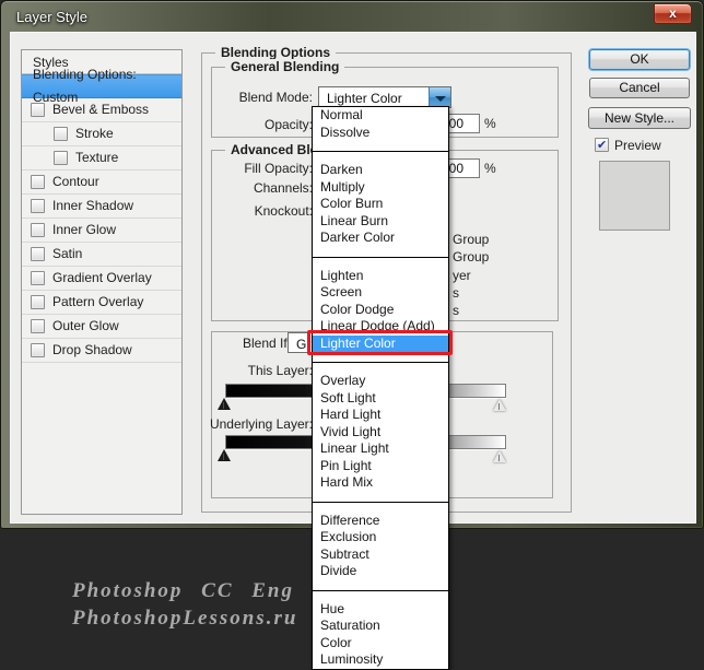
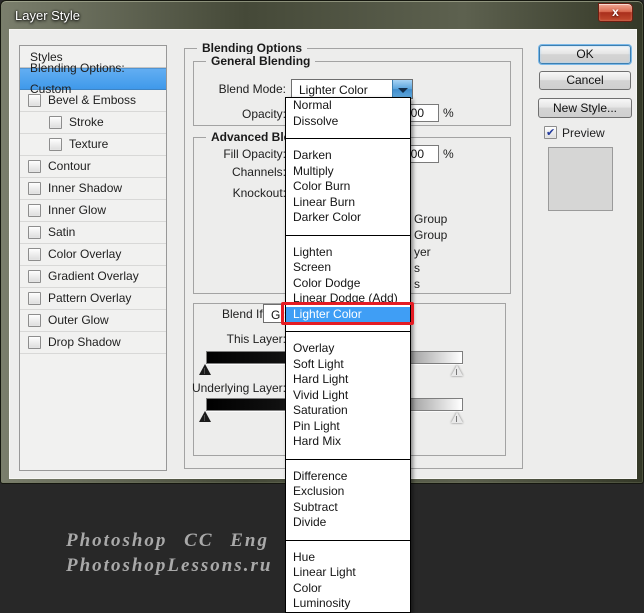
  Layer Style
  Styles
  Blending Options: Custom
  Bevel & Emboss
  Stroke
  Texture
  Contour
  Inner Shadow
  Inner Glow
  Satin
+ Color Overlay
  Gradient Overlay
  Pattern Overlay
  Outer Glow
  Drop Shadow
  Blending Options
  General Blending
  Blend Mode:
  Lighter Color
  Opacity
  %
  Fill Opacity
  %
  Channels
  Knockout
  Group
  Group
  yer
  s
  s
  Blend If
  This Layer
  Underlying Layer
  OK
  Cancel
  New Style...
  Preview
  x
  Normal
  Dissolve
  Darken
  Multiply
  Color Burn
  Linear Burn
  Darker Color
  Lighten
  Screen
  Color Dodge
  Linear Dodge (Add)
  Lighter Color
  Overlay
  Soft Light
  Hard Light
  Vivid Light
- Linear Light
+ Saturation
  Pin Light
  Hard Mix
  Difference
  Exclusion
  Subtract
  Divide
  Hue
- Saturation
+ Linear Light
  Color
  Luminosity
  Photoshop CC Eng
  PhotoshopLessons.ru
